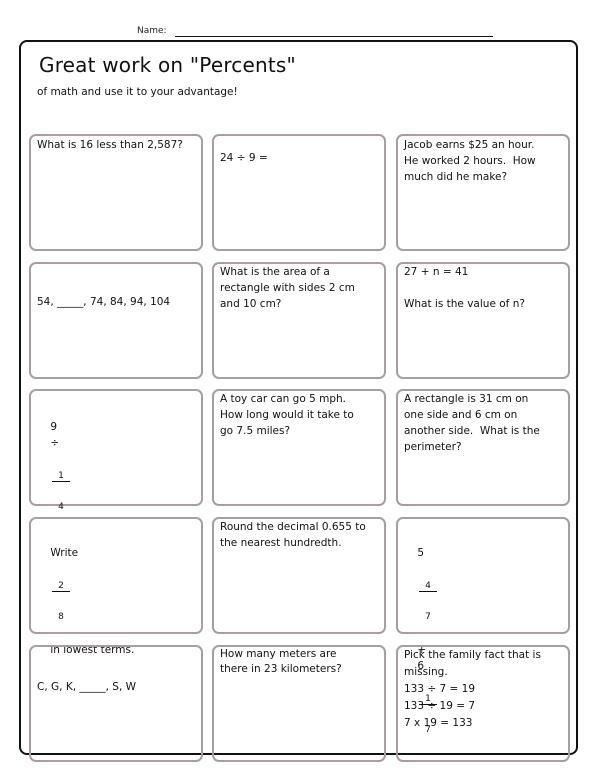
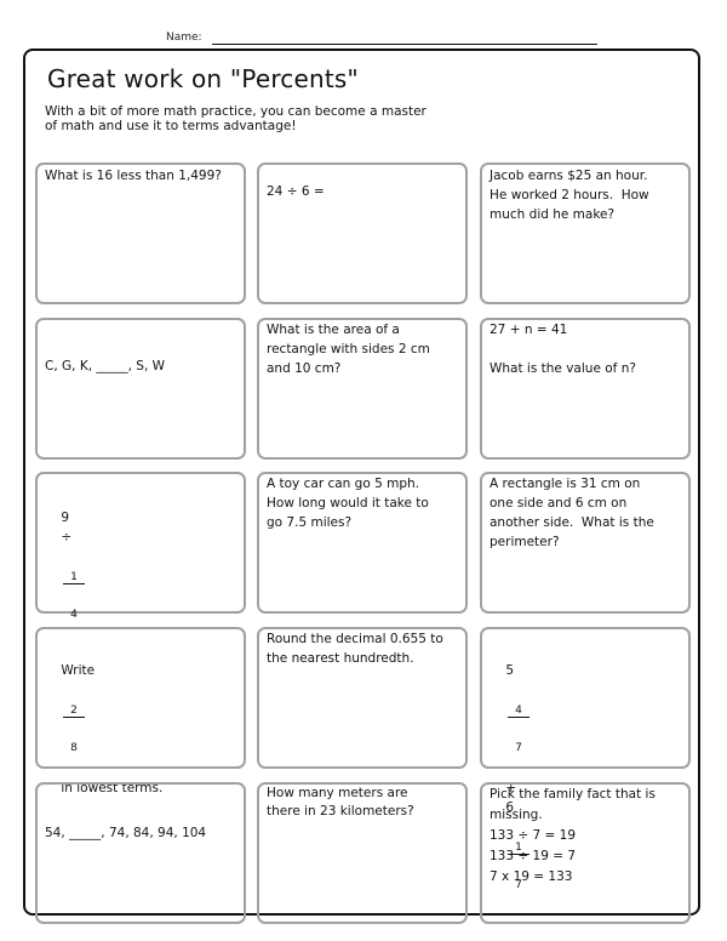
  Name:
  Great work on "Percents"
+ With a bit of more math practice, you can become a master
- of math and use it to your advantage!
+ of math and use it to terms advantage!
- What is 16 less than 2,587?
+ What is 16 less than 1,499?
- 24 ÷ 9 =
+ 24 ÷ 6 =
  Jacob earns $25 an hour.
  He worked 2 hours. How
  much did he make?
- 54, _____, 74, 84, 94, 104
+ C, G, K, _____, S, W
  What is the area of a
  rectangle with sides 2 cm
  and 10 cm?
  27 + n = 41
  What is the value of n?
  9 ÷
  1
  4
  A toy car can go 5 mph.
  How long would it take to
  go 7.5 miles?
  A rectangle is 31 cm on
  one side and 6 cm on
  another side. What is the
  perimeter?
  Write
  2
  8
  in lowest terms.
  Round the decimal 0.655 to
  the nearest hundredth.
  5
  4
  7
  + 6
  1
  7
- C, G, K, _____, S, W
+ 54, _____, 74, 84, 94, 104
  How many meters are
  there in 23 kilometers?
  Pick the family fact that is
  missing.
  133 ÷ 7 = 19
  133 ÷ 19 = 7
  7 x 19 = 133
